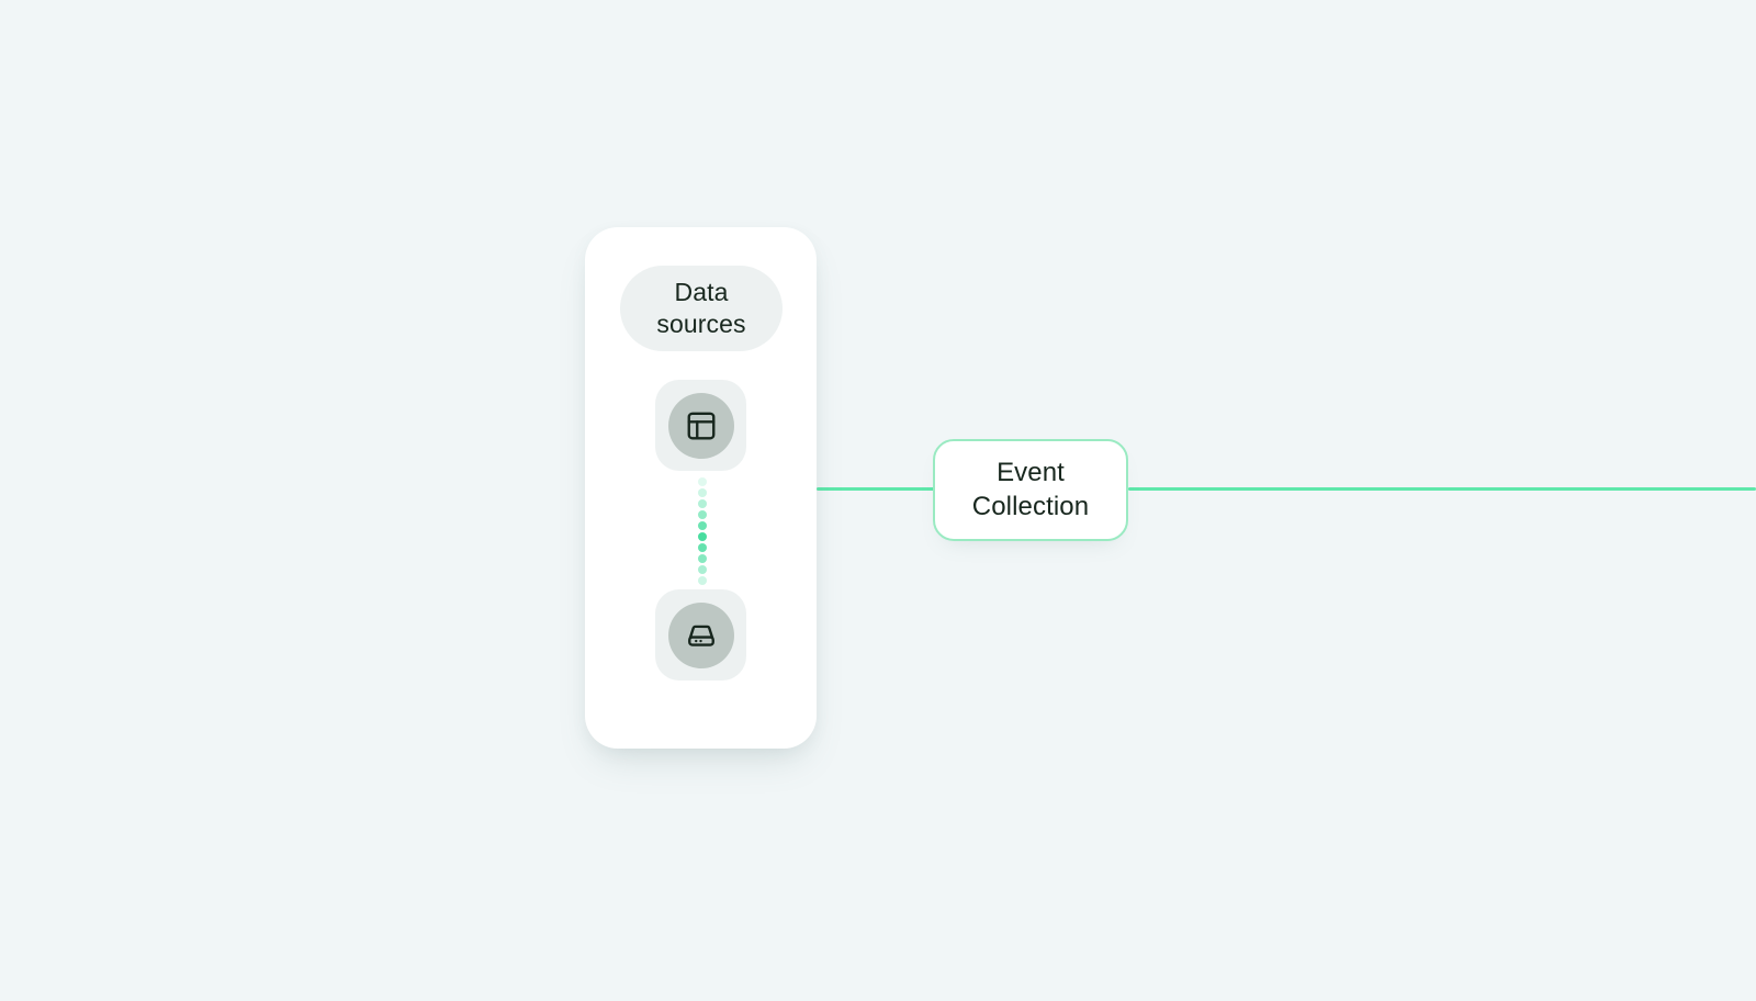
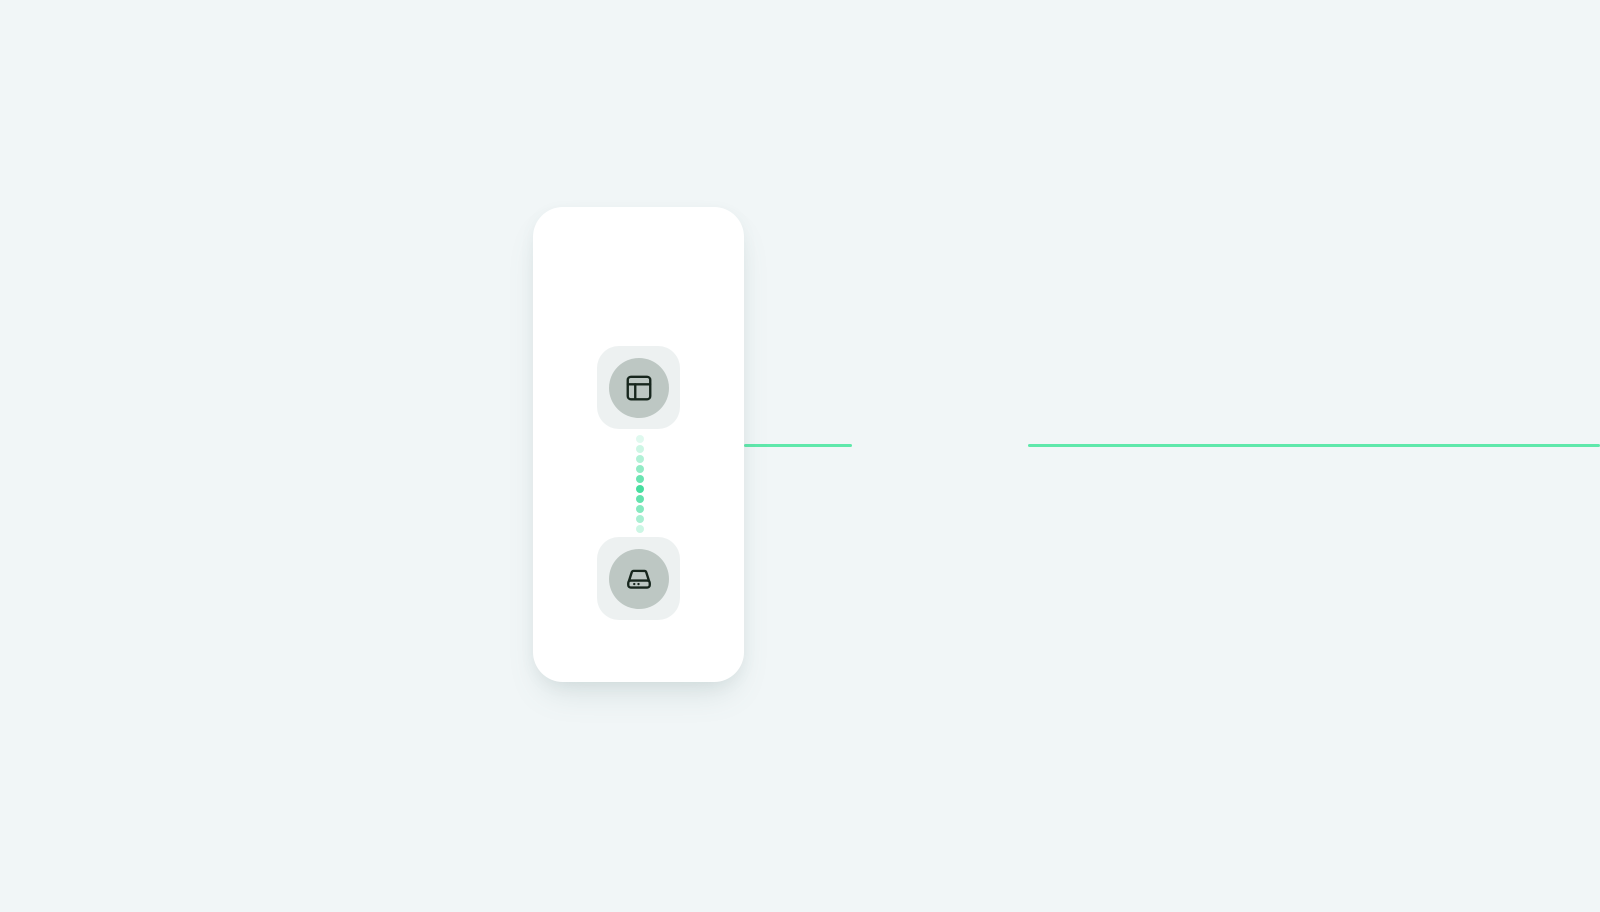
- Data sources
- Event Collection
